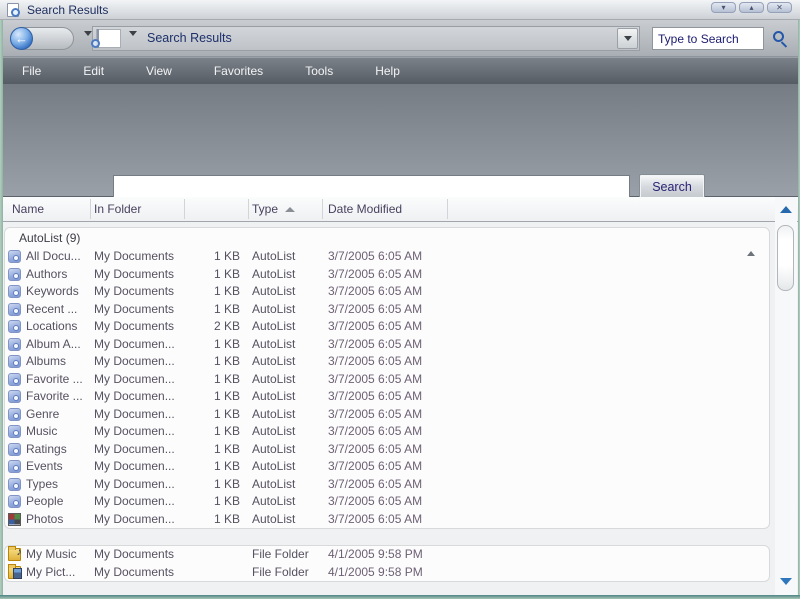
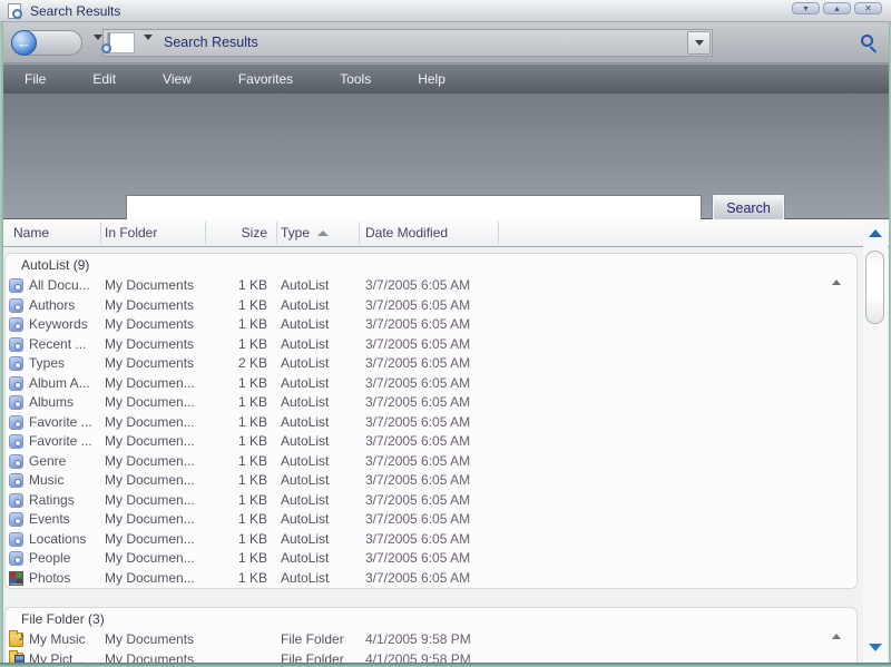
  Search Results
  ▾
  ▴
  ✕
  ←
  Search Results
- Type to Search
  File
  Edit
  View
  Favorites
  Tools
  Help
  Search
  Name
  In Folder
+ Size
  Type
  Date Modified
  AutoList (9)
  All Docu...
  My Documents
  1 KB
  AutoList
  3/7/2005 6:05 AM
  Authors
  My Documents
  1 KB
  AutoList
  3/7/2005 6:05 AM
  Keywords
  My Documents
  1 KB
  AutoList
  3/7/2005 6:05 AM
  Recent ...
  My Documents
  1 KB
  AutoList
  3/7/2005 6:05 AM
- Locations
+ Types
  My Documents
  2 KB
  AutoList
  3/7/2005 6:05 AM
  Album A...
  My Documen...
  1 KB
  AutoList
  3/7/2005 6:05 AM
  Albums
  My Documen...
  1 KB
  AutoList
  3/7/2005 6:05 AM
  Favorite ...
  My Documen...
  1 KB
  AutoList
  3/7/2005 6:05 AM
  Favorite ...
  My Documen...
  1 KB
  AutoList
  3/7/2005 6:05 AM
  Genre
  My Documen...
  1 KB
  AutoList
  3/7/2005 6:05 AM
  Music
  My Documen...
  1 KB
  AutoList
  3/7/2005 6:05 AM
  Ratings
  My Documen...
  1 KB
  AutoList
  3/7/2005 6:05 AM
  Events
  My Documen...
  1 KB
  AutoList
  3/7/2005 6:05 AM
- Types
+ Locations
  My Documen...
  1 KB
  AutoList
  3/7/2005 6:05 AM
  People
  My Documen...
  1 KB
  AutoList
  3/7/2005 6:05 AM
  Photos
  My Documen...
  1 KB
  AutoList
  3/7/2005 6:05 AM
+ File Folder (3)
  My Music
  My Documents
  File Folder
  4/1/2005 9:58 PM
  My Pict...
  My Documents
  File Folder
  4/1/2005 9:58 PM
